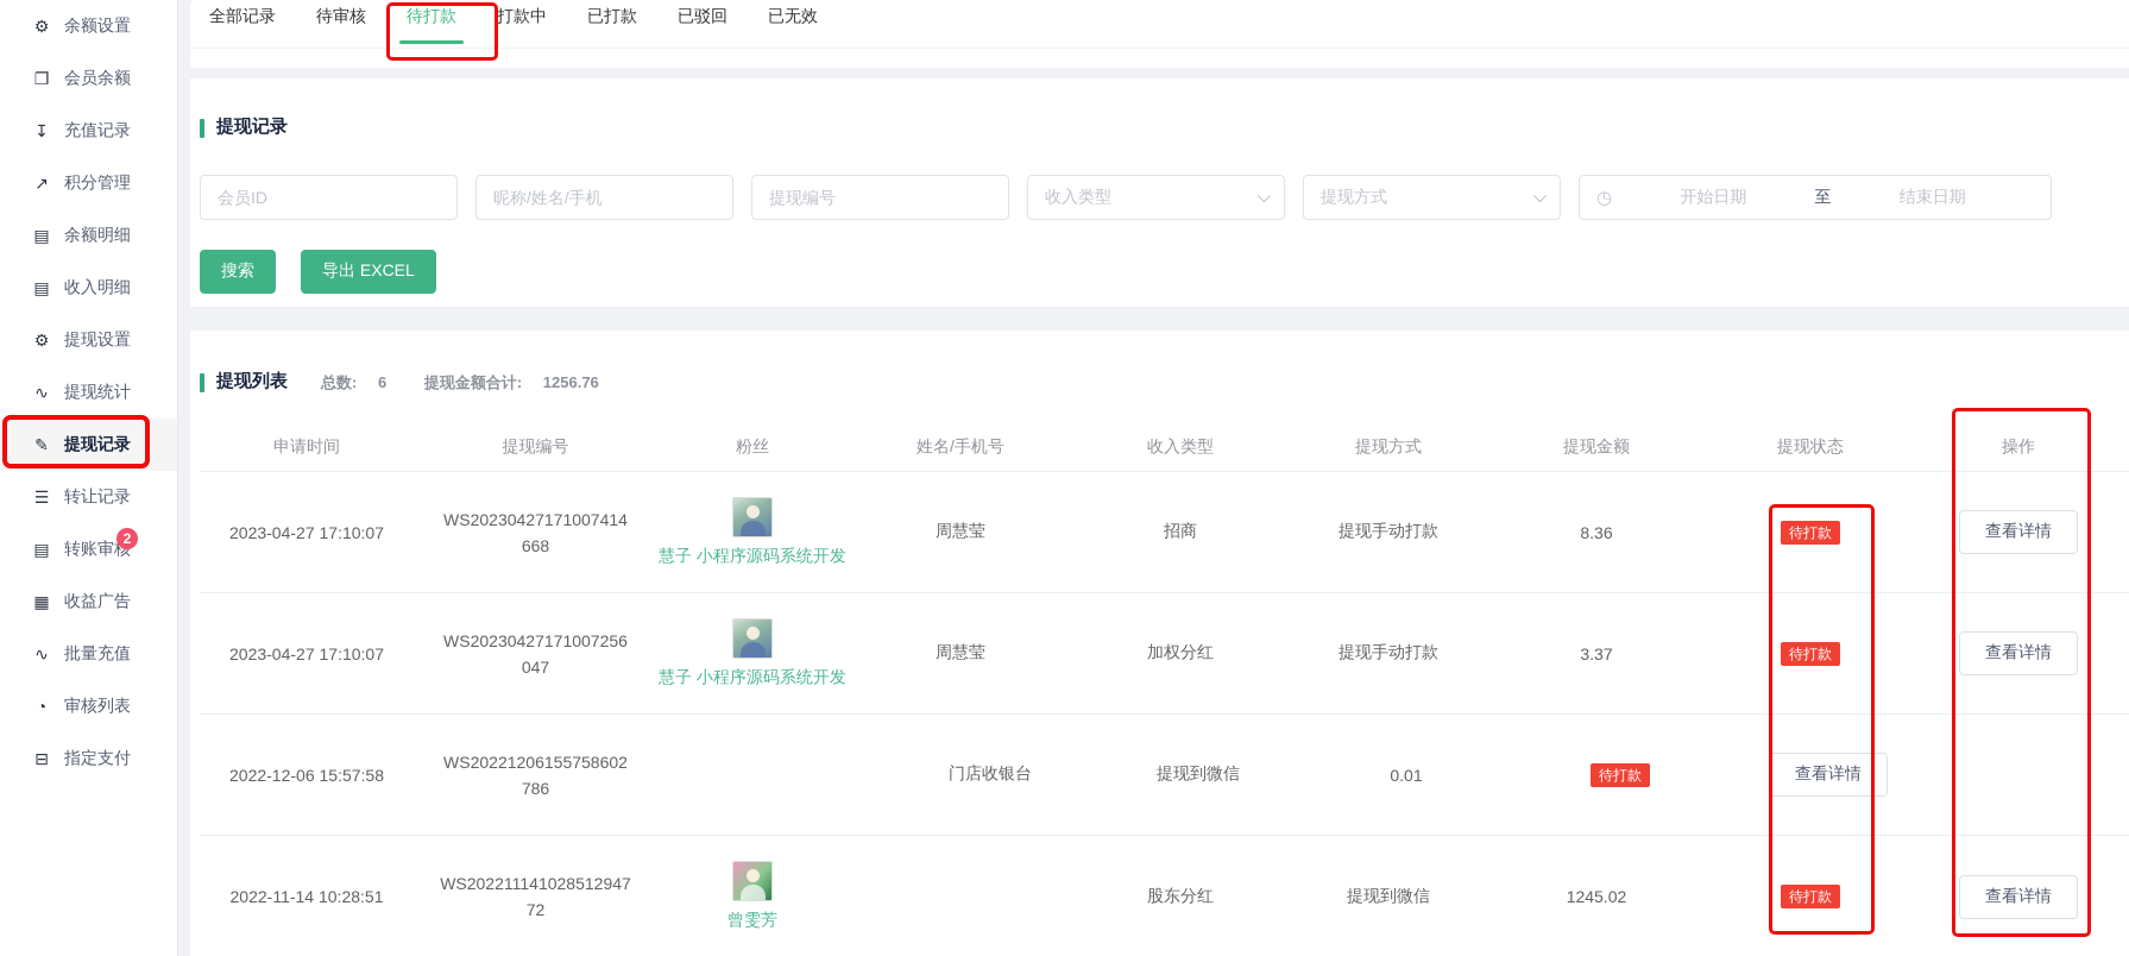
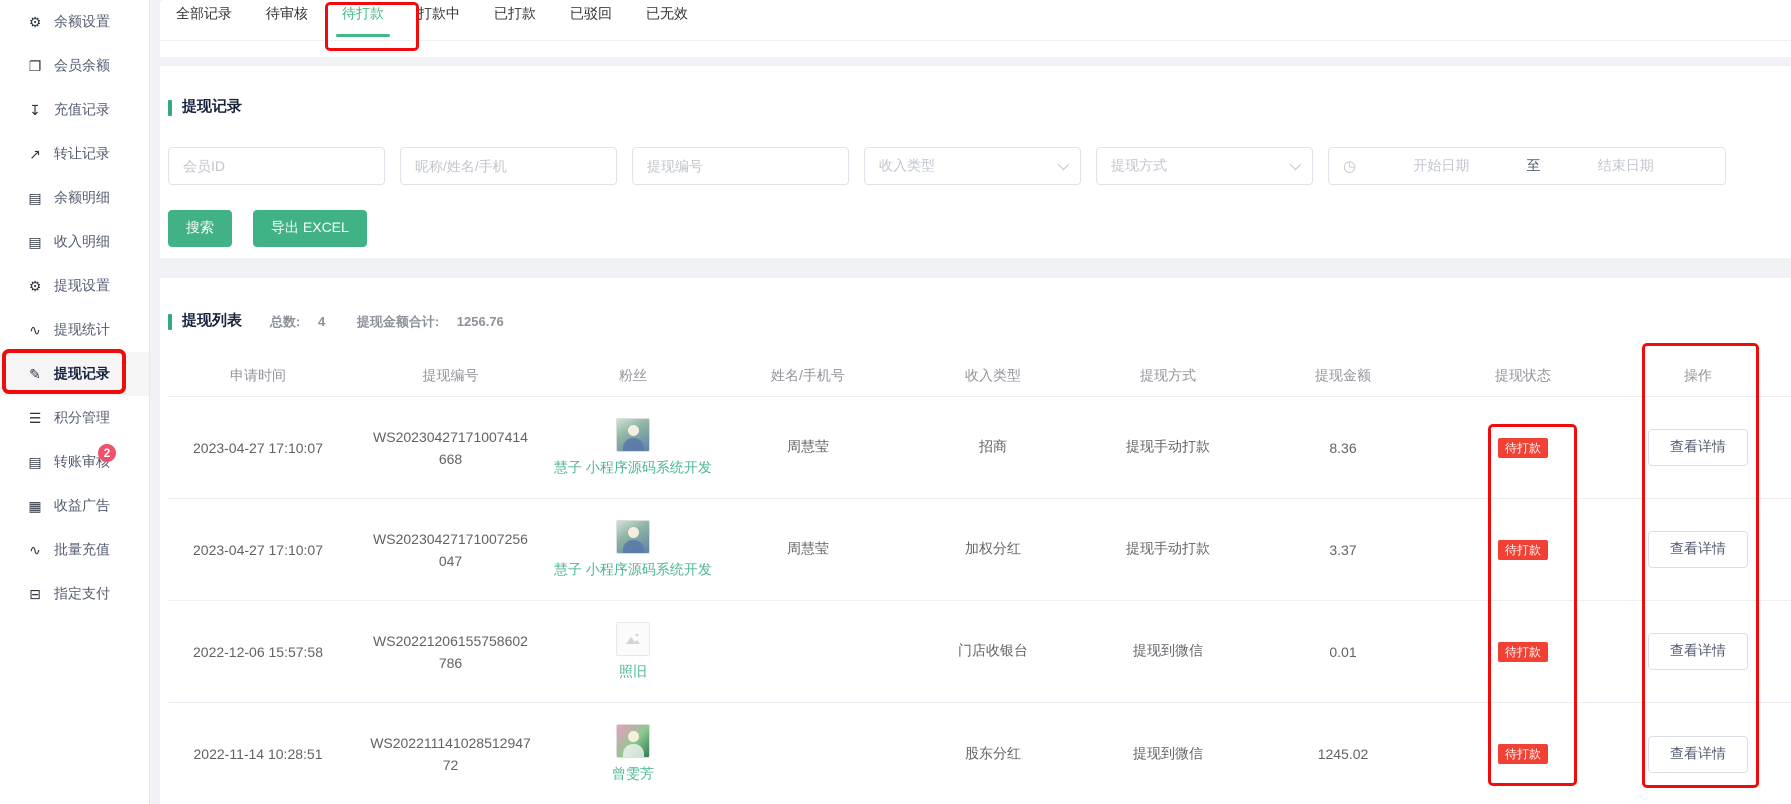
  ⚙
  余额设置
  ❐
  会员余额
  ↧
  充值记录
  ↗
- 积分管理
+ 转让记录
  ▤
  余额明细
  ▤
  收入明细
  ⚙
  提现设置
  ∿
  提现统计
  ✎
  提现记录
  ☰
- 转让记录
+ 积分管理
  ▤
  转账审
  2
  ▦
  收益广告
  ∿
  批量充值
- ◔
- 审核列表
  ⊟
  指定支付
  全部记录
  待审核
  待打款
  打款中
  已打款
  已驳回
  已无效
  提现记录
  会员ID
  昵称/姓名/手机
  提现编号
  收入类型
  提现方式
  ◷
  开始日期
  至
  结束日期
  搜索
  导出 EXCEL
  提现列表
- 总数: 6 提现金额合计: 1256.76
+ 总数: 4 提现金额合计: 1256.76
  申请时间
  提现编号
  粉丝
  姓名/手机号
  收入类型
  提现方式
  提现金额
  提现状态
  操作
  2023-04-27 17:10:07
  WS20230427171007414668
  慧子 小程序源码系统开发
  周慧莹
  招商
  提现手动打款
  8.36
  待打款
  查看详情
  2023-04-27 17:10:07
  WS20230427171007256047
  慧子 小程序源码系统开发
  周慧莹
  加权分红
  提现手动打款
  3.37
  待打款
  查看详情
  2022-12-06 15:57:58
  WS20221206155758602786
+ 照旧
  门店收银台
  提现到微信
  0.01
  待打款
  查看详情
  2022-11-14 10:28:51
  WS20221114102851294772
  曾雯芳
  股东分红
  提现到微信
  1245.02
  待打款
  查看详情
